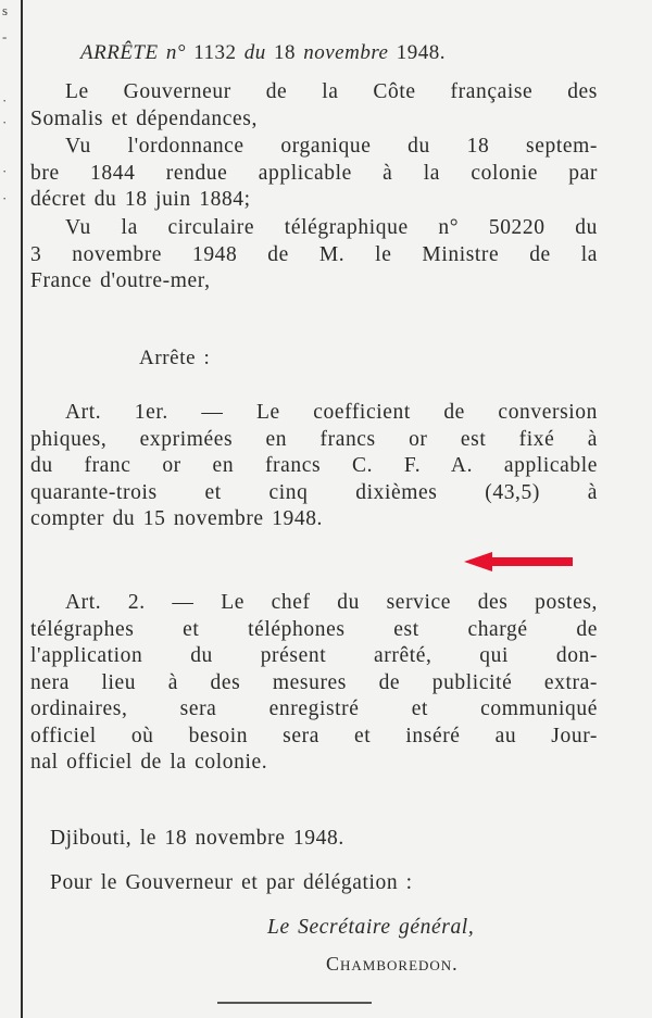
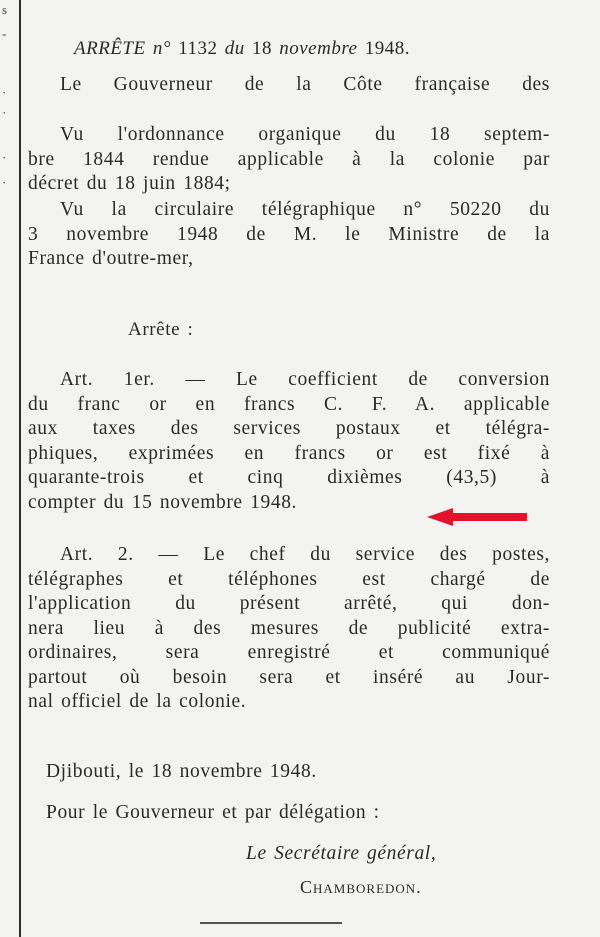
  s
  -
  ·
  ·
  ·
  ·
  ARRÊTE n° 1132 du 18 novembre 1948.
  Le Gouverneur de la Côte française des
- Somalis et dépendances,
  Vu l'ordonnance organique du 18 septem-
  bre 1844 rendue applicable à la colonie par
  décret du 18 juin 1884;
  Vu la circulaire télégraphique n° 50220 du
  3 novembre 1948 de M. le Ministre de la
  France d'outre-mer,
  Arrête :
  Art. 1er. — Le coefficient de conversion
- phiques, exprimées en francs or est fixé à
+ du franc or en francs C. F. A. applicable
+ aux taxes des services postaux et télégra-
- du franc or en francs C. F. A. applicable
+ phiques, exprimées en francs or est fixé à
  quarante-trois et cinq dixièmes (43,5) à
  compter du 15 novembre 1948.
  Art. 2. — Le chef du service des postes,
  télégraphes et téléphones est chargé de
  l'application du présent arrêté, qui don-
  nera lieu à des mesures de publicité extra-
  ordinaires, sera enregistré et communiqué
- officiel où besoin sera et inséré au Jour-
+ partout où besoin sera et inséré au Jour-
  nal officiel de la colonie.
  Djibouti, le 18 novembre 1948.
  Pour le Gouverneur et par délégation :
  Le Secrétaire général,
  Chamboredon.
